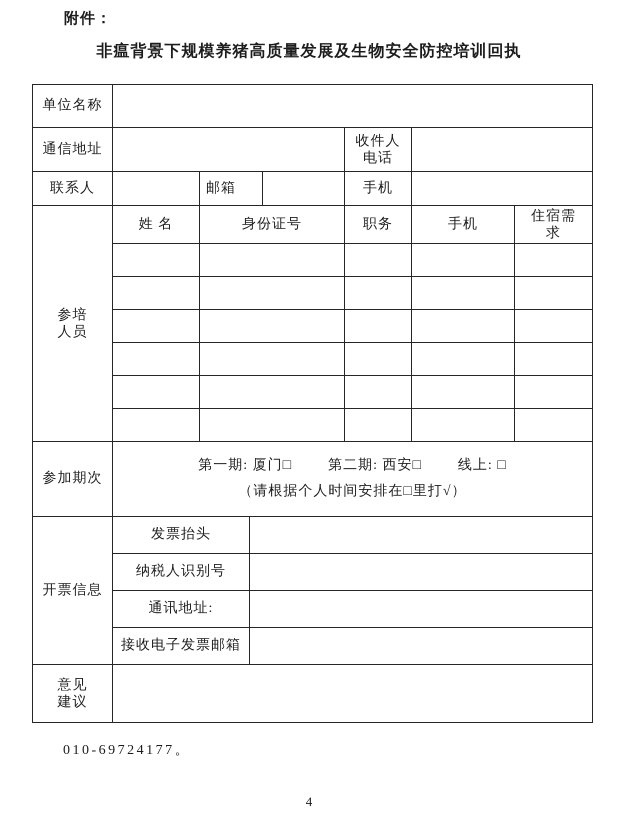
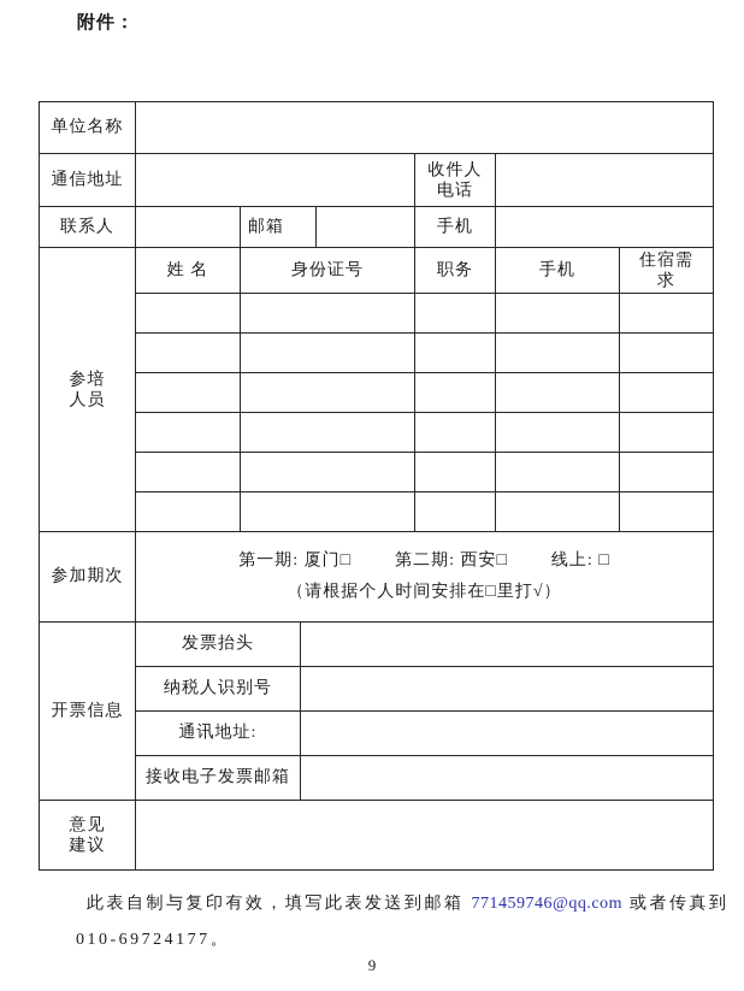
  附件：
- 非瘟背景下规模养猪高质量发展及生物安全防控培训回执
  单位名称
  通信地址		收件人 电话
  联系人		邮箱		手机
  参培 人员	姓 名	身份证号	职务	手机	住宿需 求
  参加期次	第一期: 厦门□ 第二期: 西安□ 线上: □ （请根据个人时间安排在□里打√）
  开票信息	发票抬头
  纳税人识别号
  通讯地址:
  接收电子发票邮箱
  意见 建议
+ 此表自制与复印有效，填写此表发送到邮箱 771459746@qq.com 或者传真到
  010-69724177。
- 4
+ 9
